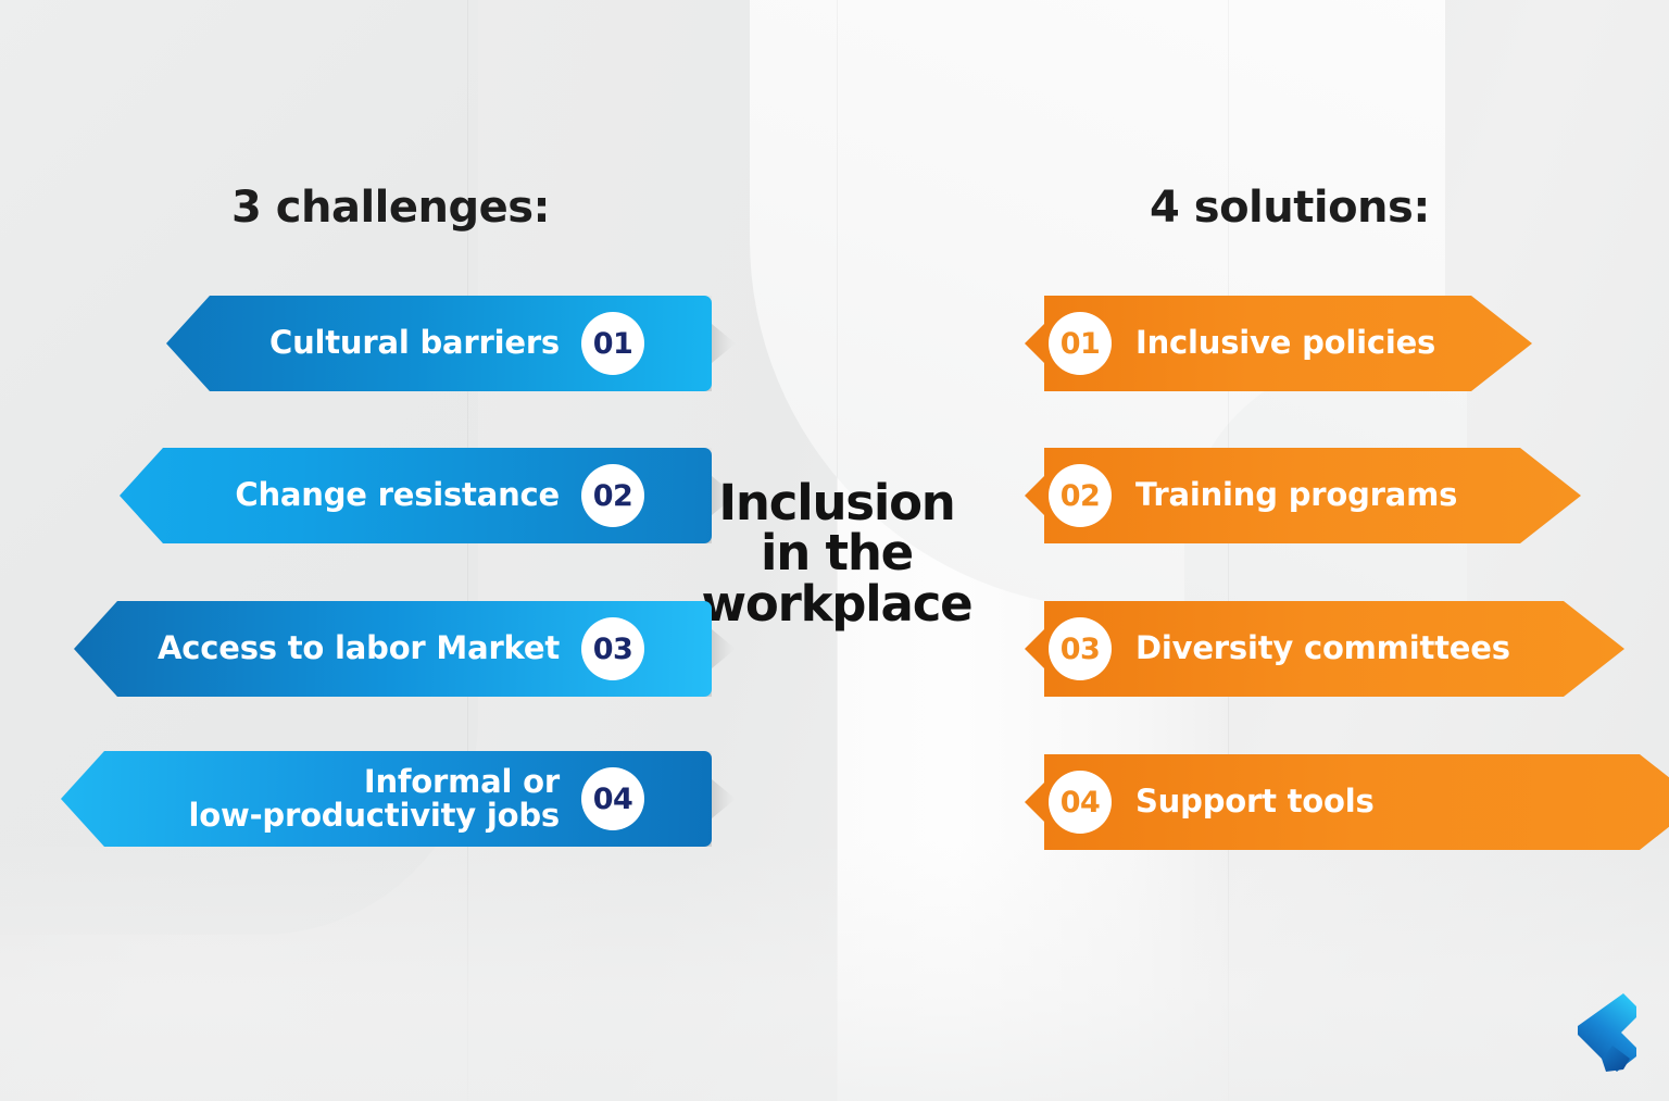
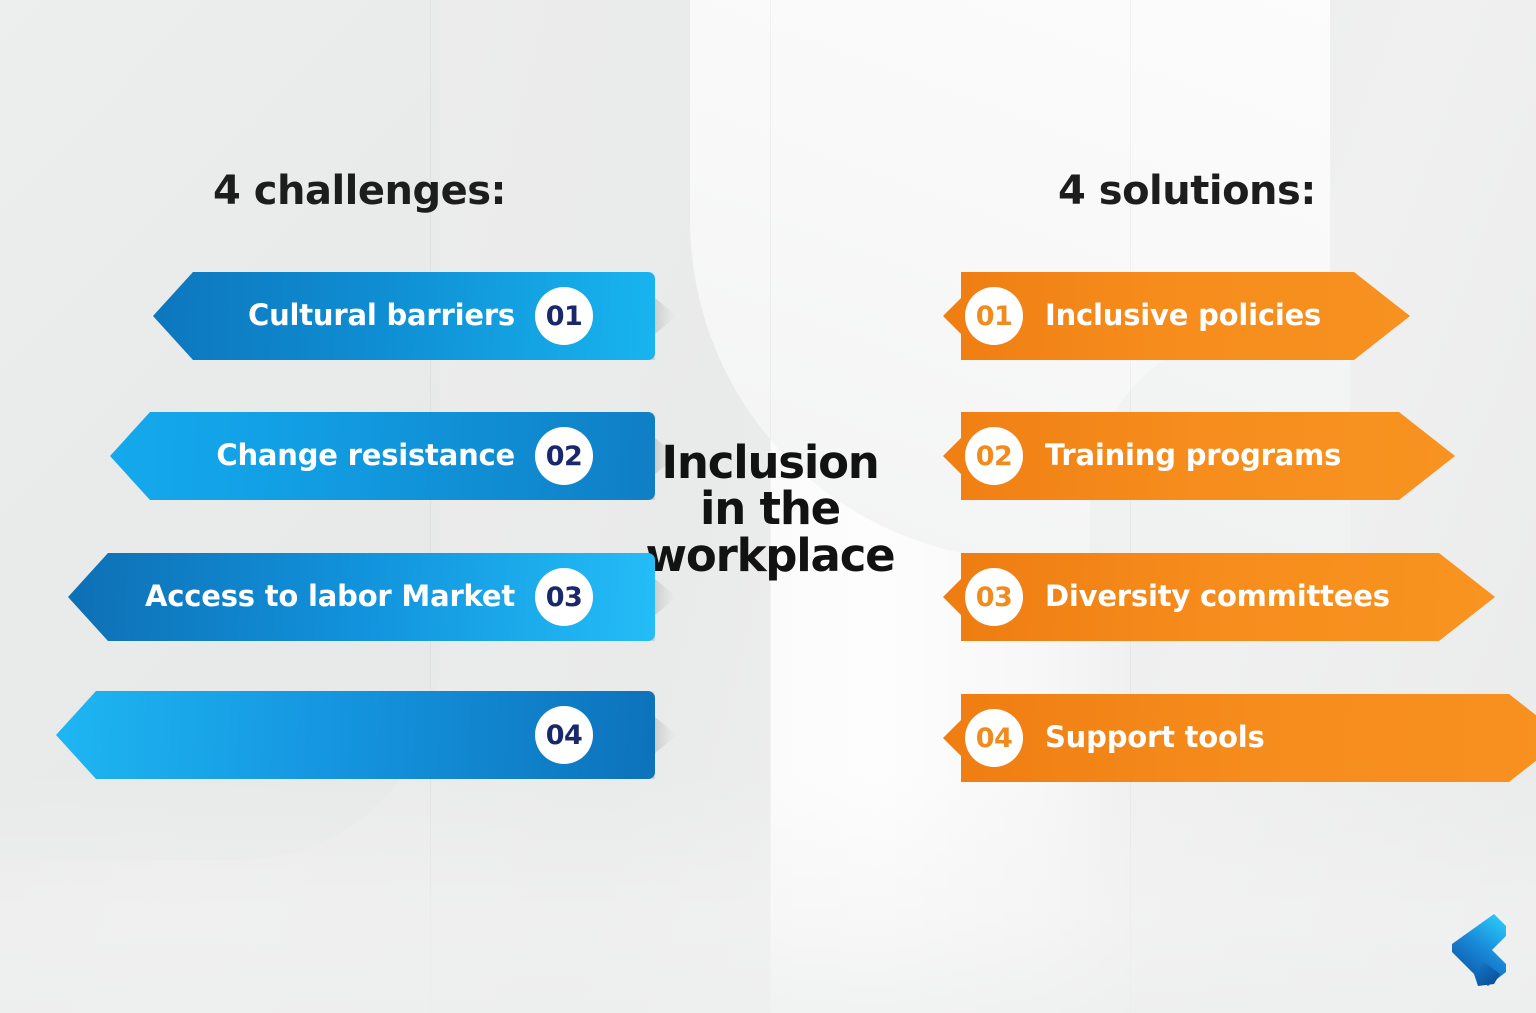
- 3 challenges:
+ 4 challenges:
  4 solutions:
  Inclusion
  in the
  workplace
  Cultural barriers
  01
  Change resistance
  02
  Access to labor Market
  03
- Informal or
- low-productivity jobs
  04
  01
  Inclusive policies
  02
  Training programs
  03
  Diversity committees
  04
  Support tools
